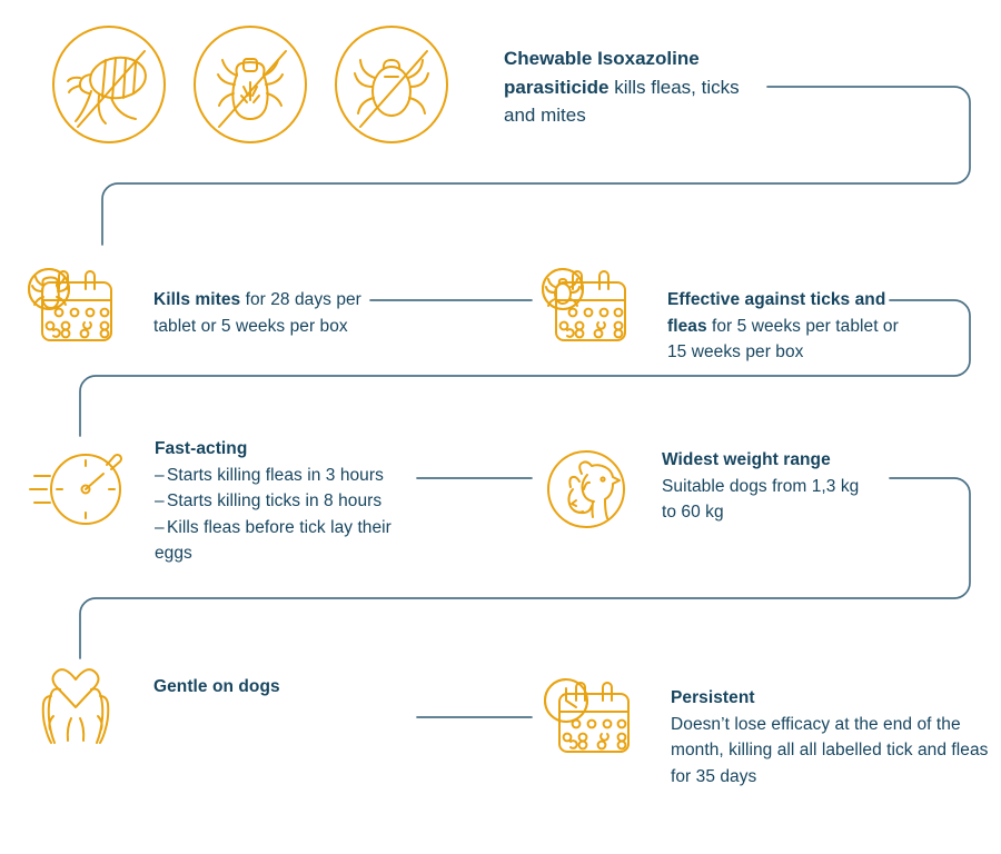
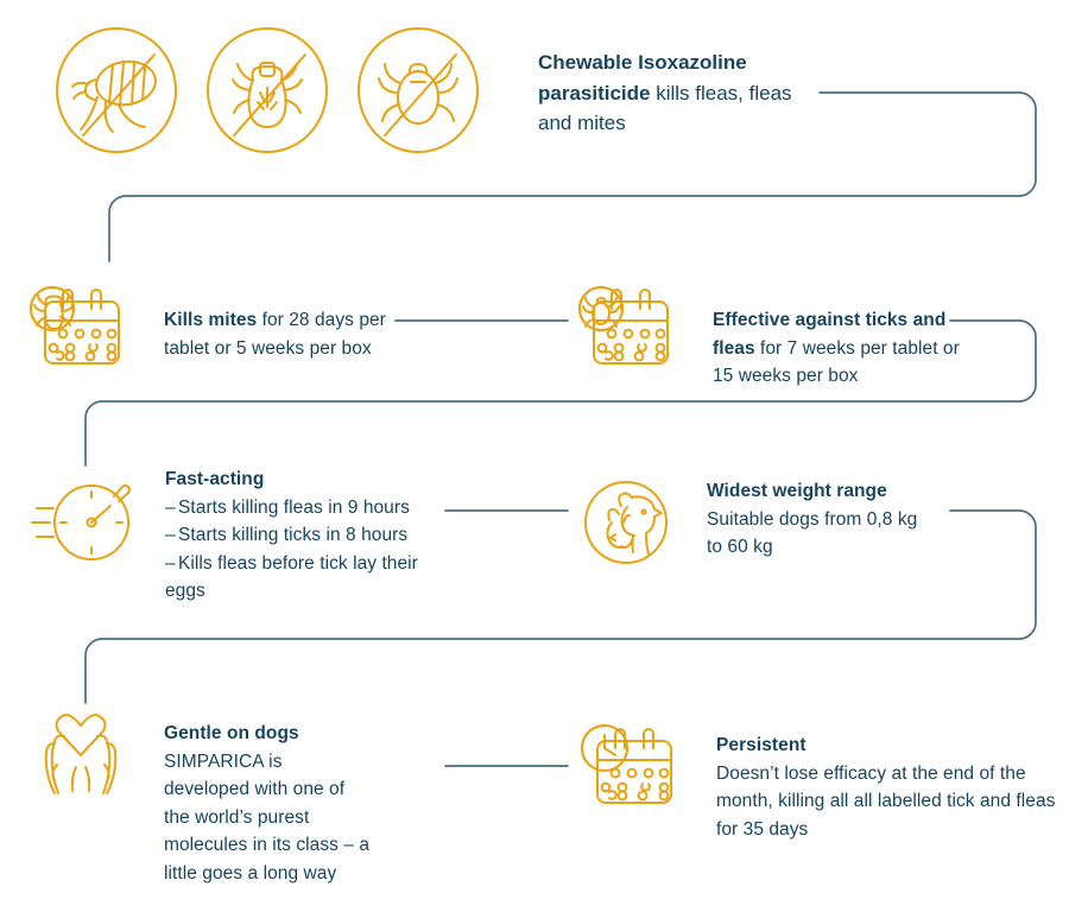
- Chewable Isoxazoline parasiticide kills fleas, ticks and mites
+ Chewable Isoxazoline parasiticide kills fleas, fleas and mites
  Kills mites for 28 days per tablet or 5 weeks per box
- Effective against ticks and fleas for 5 weeks per tablet or 15 weeks per box
+ Effective against ticks and fleas for 7 weeks per tablet or 15 weeks per box
  Fast-acting
- – Starts killing fleas in 3 hours
+ – Starts killing fleas in 9 hours
  – Starts killing ticks in 8 hours
  – Kills fleas before tick lay their eggs
  Widest weight range
- Suitable dogs from 1,3 kg to 60 kg
+ Suitable dogs from 0,8 kg to 60 kg
  Gentle on dogs
+ SIMPARICA is developed with one of the world’s purest molecules in its class – a little goes a long way
  Persistent
  Doesn’t lose efficacy at the end of the month, killing all all labelled tick and fleas for 35 days
